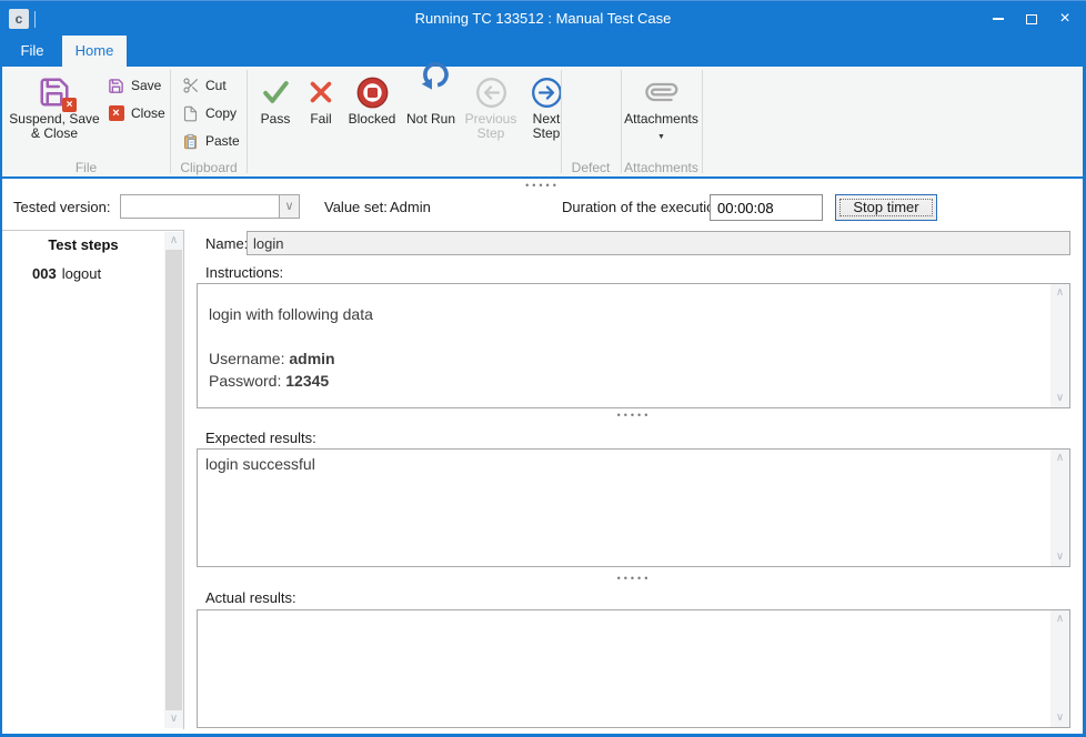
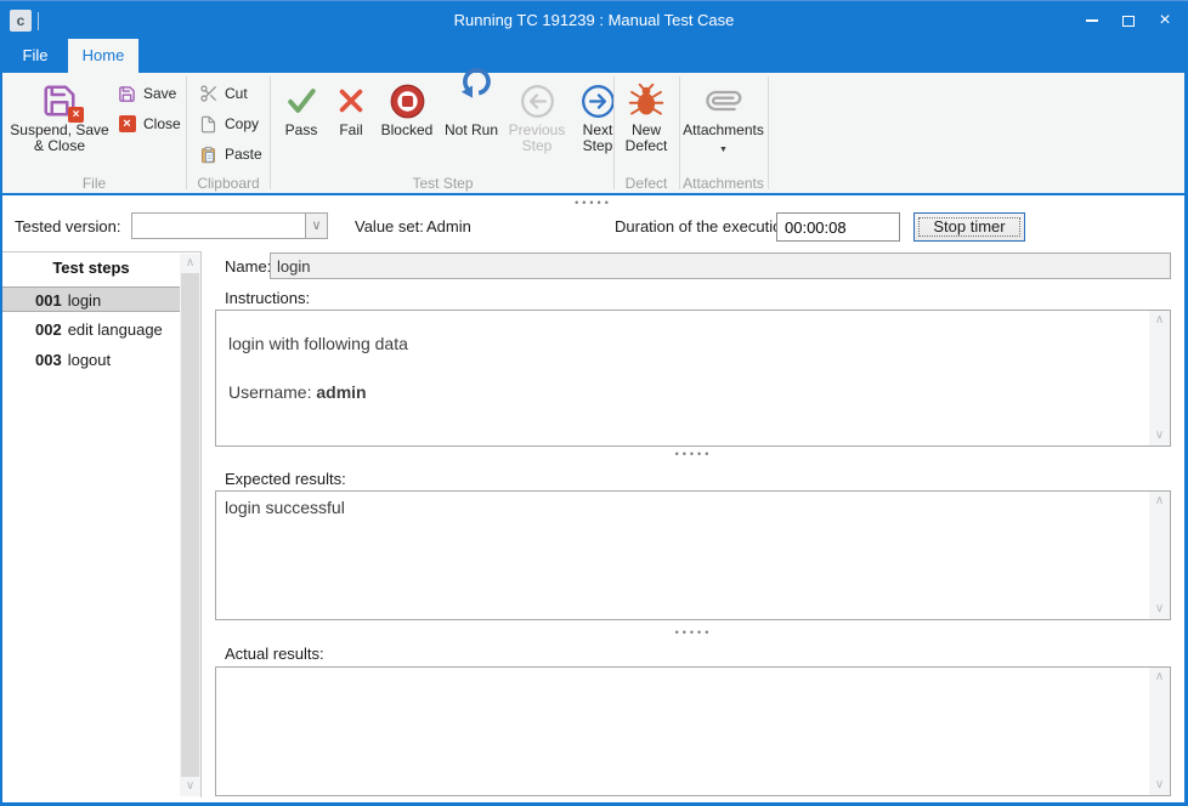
  c
- Running TC 133512 : Manual Test Case
+ Running TC 191239 : Manual Test Case
  ×
  File
  Home
  ×
  Suspend, Save & Close
  Save
  ×
  Close
  File
  Cut
  Copy
  Paste
  Clipboard
  Pass
  Fail
  Blocked
  Not Run
  Previous Step
  Next Step
+ Test Step
+ New Defect
  Defect
  Attachments
  Attachments
  •••••
  Tested version:
  ∨
  Value set:
  Admin
  Duration of the executi
  00:00:08
  Stop timer
  Test steps
+ 001 login
+ 002 edit language
  003 logout
  ∧
  ∨
  Name
  login
  Instructions:
  login with following data
  Username: admin
- Password: 12345
  ∧
  ∨
  •••••
  Expected results:
  login successful
  ∧
  ∨
  •••••
  Actual results:
  ∧
  ∨
